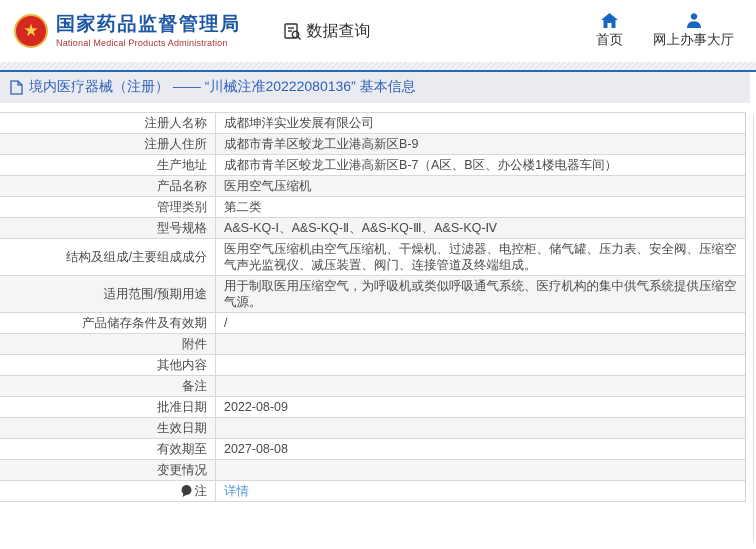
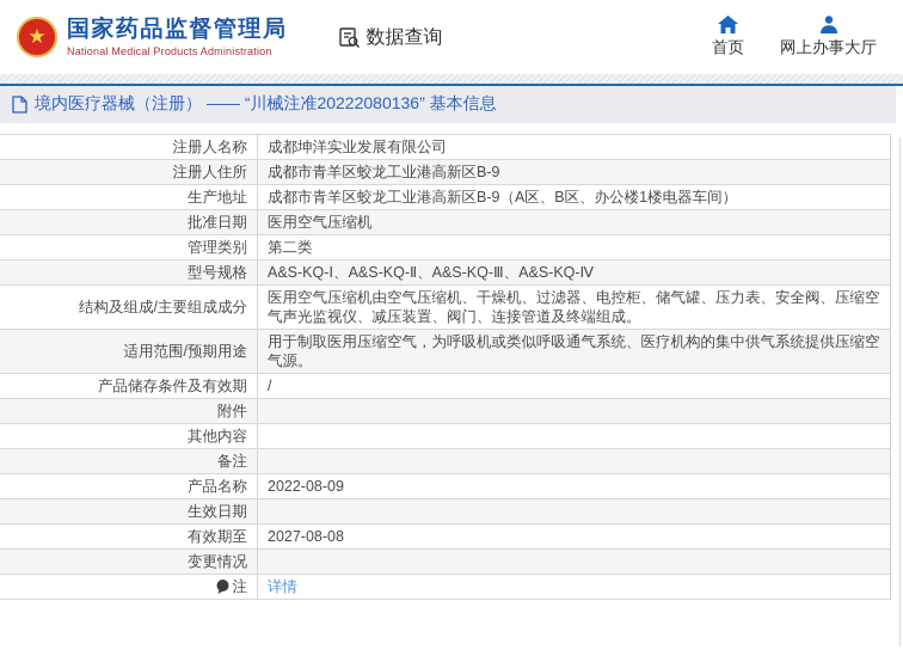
  ★
  国家药品监督管理局
  National Medical Products Administration
  数据查询
  首页
  网上办事大厅
  境内医疗器械（注册） —— “川械注准20222080136” 基本信息
  注册人名称
  成都坤洋实业发展有限公司
  注册人住所
  成都市青羊区蛟龙工业港高新区B-9
  生产地址
- 成都市青羊区蛟龙工业港高新区B-7（A区、B区、办公楼1楼电器车间）
+ 成都市青羊区蛟龙工业港高新区B-9（A区、B区、办公楼1楼电器车间）
- 产品名称
+ 批准日期
  医用空气压缩机
  管理类别
  第二类
  型号规格
  A&S-KQ-Ⅰ、A&S-KQ-Ⅱ、A&S-KQ-Ⅲ、A&S-KQ-Ⅳ
  结构及组成/主要组成成分
  医用空气压缩机由空气压缩机、干燥机、过滤器、电控柜、储气罐、压力表、安全阀、压缩空气声光监视仪、减压装置、阀门、连接管道及终端组成。
  适用范围/预期用途
  用于制取医用压缩空气，为呼吸机或类似呼吸通气系统、医疗机构的集中供气系统提供压缩空气源。
  产品储存条件及有效期
  /
  附件
  其他内容
  备注
- 批准日期
+ 产品名称
  2022-08-09
  生效日期
  有效期至
  2027-08-08
  变更情况
  注
  详情
